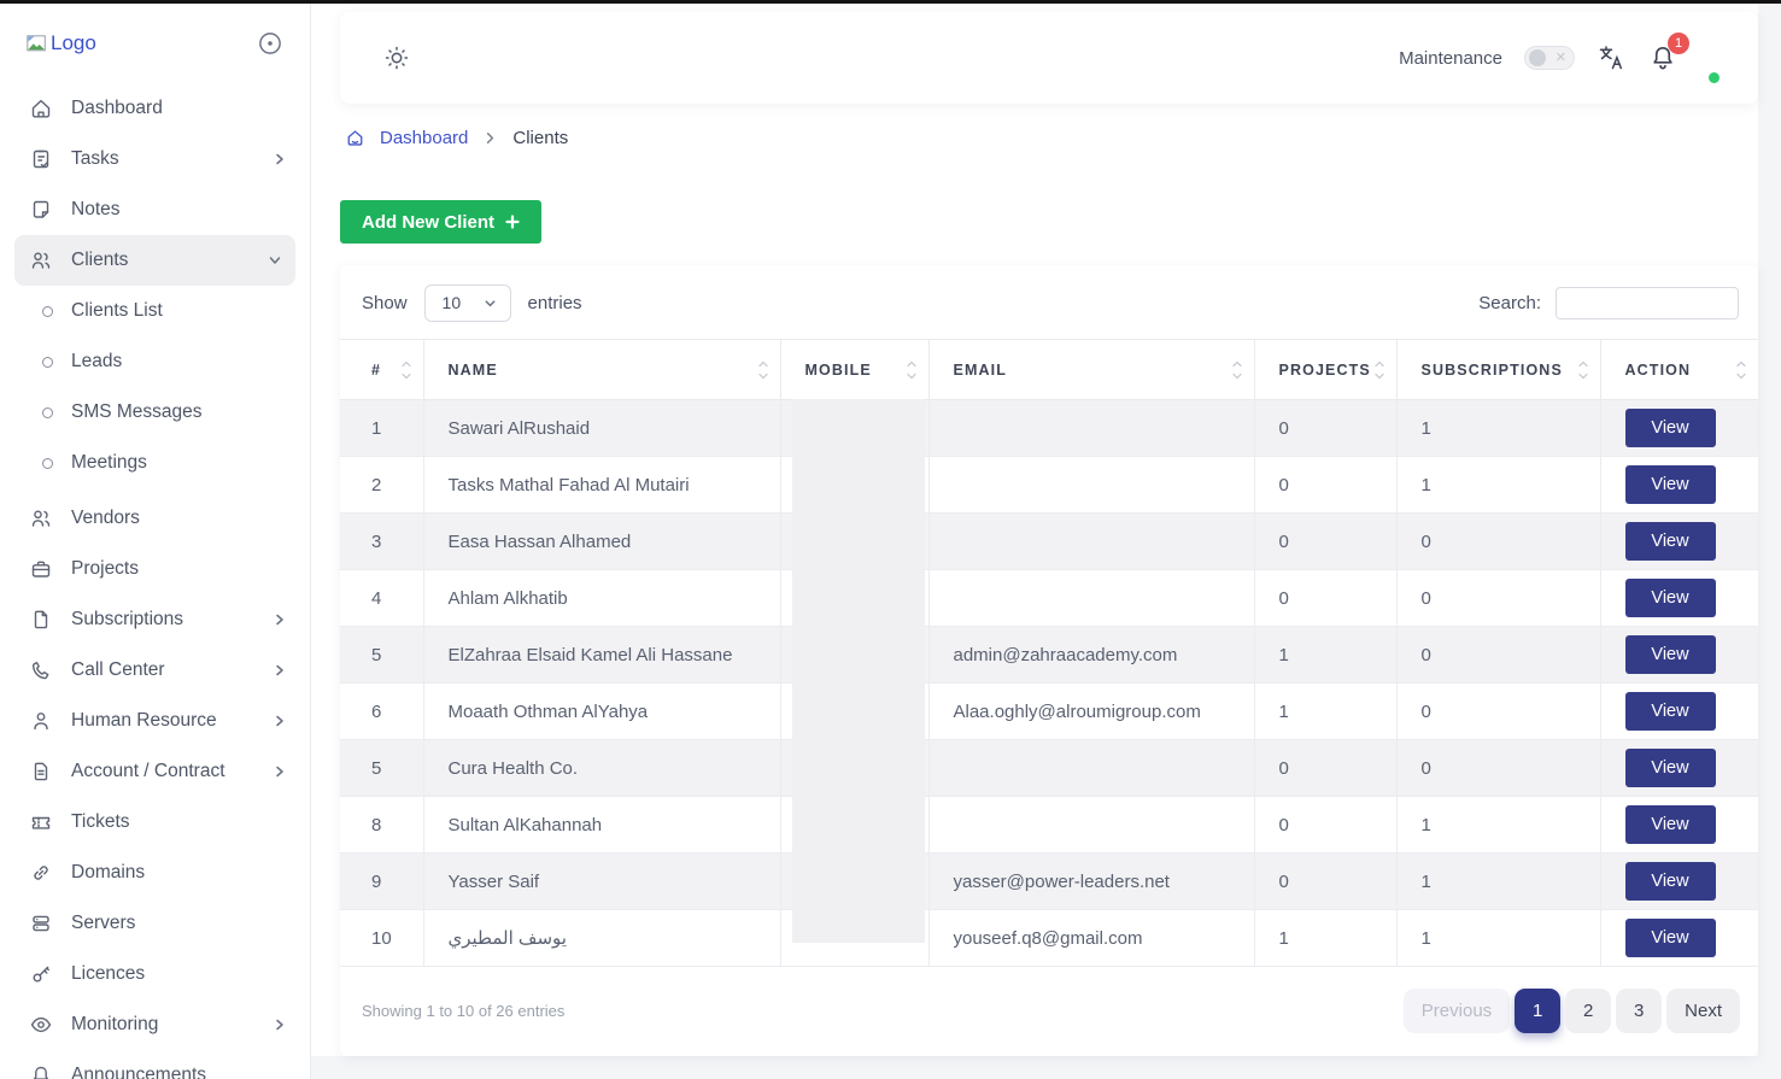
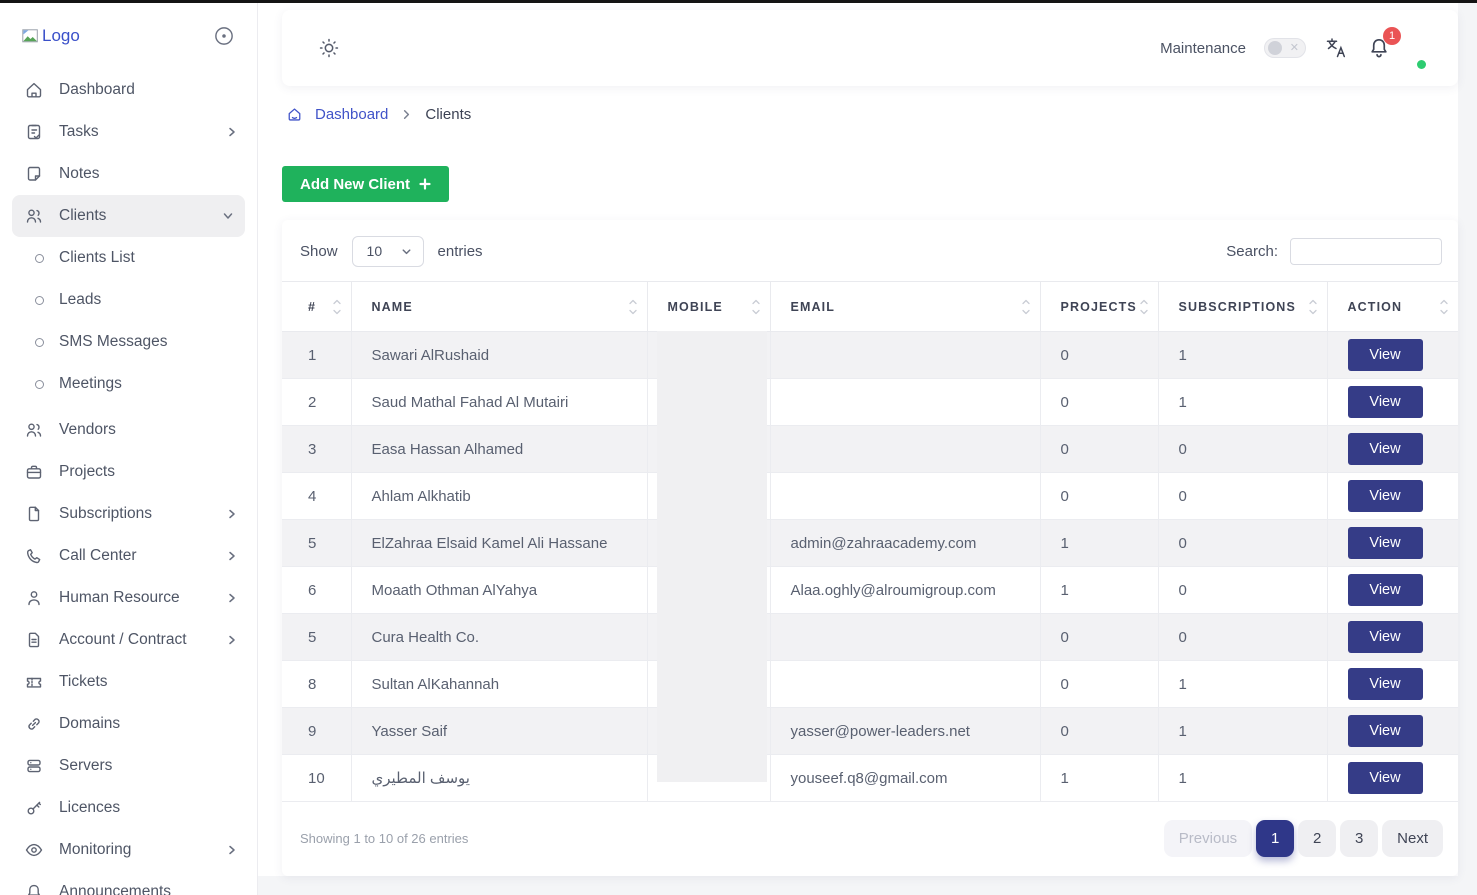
  Logo
  Dashboard
  Tasks
  Notes
  Clients
  Clients List
  Leads
  SMS Messages
  Meetings
  Vendors
  Projects
  Subscriptions
  Call Center
  Human Resource
  Account / Contract
  Tickets
  Domains
  Servers
  Licences
  Monitoring
  Announcements
  Maintenance
  ✕
  1
  Dashboard
  Clients
  Add New Client
  Show
  10
  entries
  Search:
  #	NAME	MOBILE	EMAIL	PROJECTS	SUBSCRIPTIONS	ACTION
  1	Sawari AlRushaid			0	1	View
- 2	Tasks Mathal Fahad Al Mutairi			0	1	View
+ 2	Saud Mathal Fahad Al Mutairi			0	1	View
  3	Easa Hassan Alhamed			0	0	View
  4	Ahlam Alkhatib			0	0	View
  5	ElZahraa Elsaid Kamel Ali Hassane		admin@zahraacademy.com	1	0	View
  6	Moaath Othman AlYahya		Alaa.oghly@alroumigroup.com	1	0	View
  5	Cura Health Co.			0	0	View
  8	Sultan AlKahannah			0	1	View
  9	Yasser Saif		yasser@power-leaders.net	0	1	View
  10	يوسف المطيري		youseef.q8@gmail.com	1	1	View
  Showing 1 to 10 of 26 entries
  Previous
  1
  2
  3
  Next
